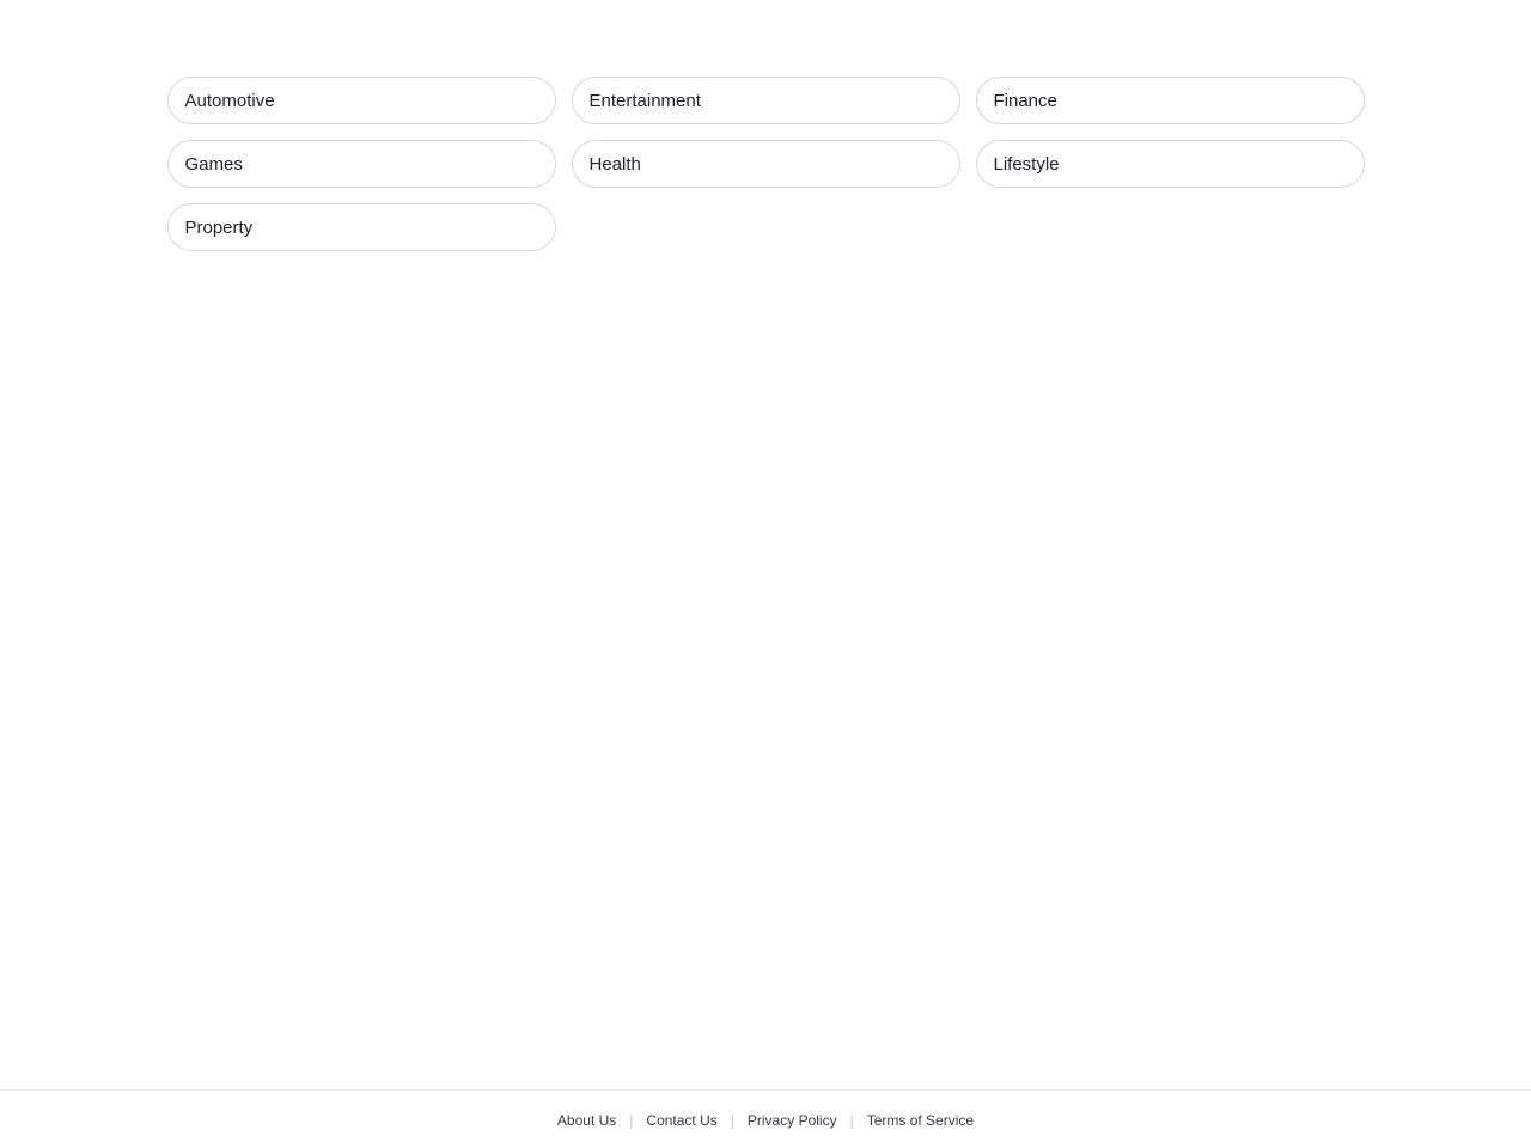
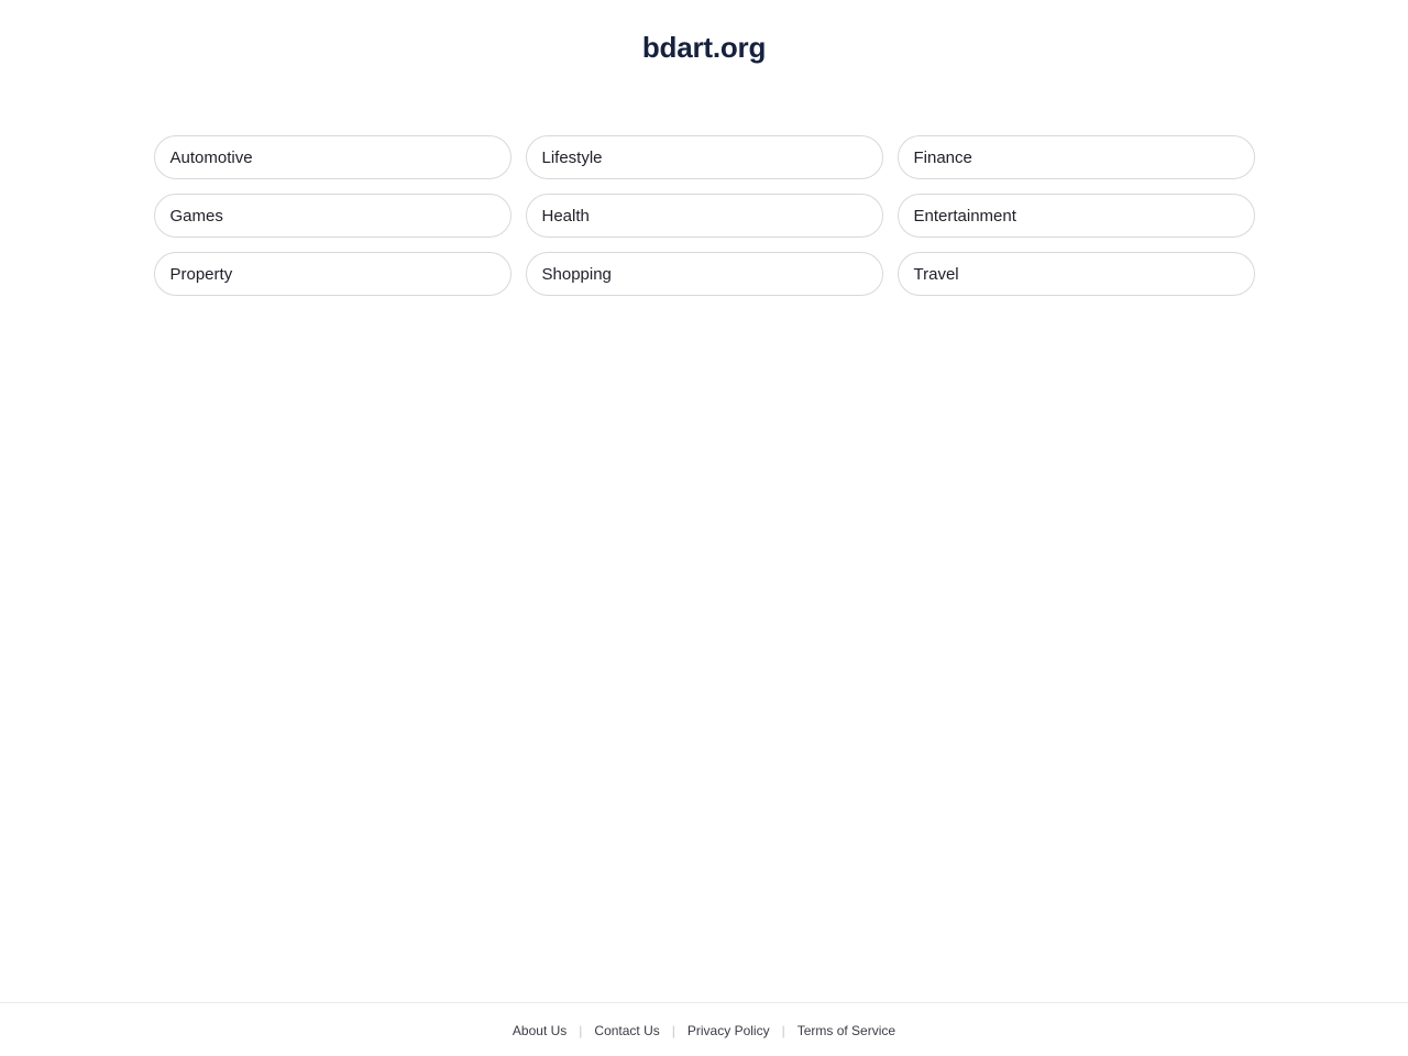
+ bdart.org
  Automotive
- Entertainment
+ Lifestyle
  Finance
  Games
  Health
- Lifestyle
+ Entertainment
  Property
+ Shopping
+ Travel
  About Us
  |
  Contact Us
  |
  Privacy Policy
  |
  Terms of Service
